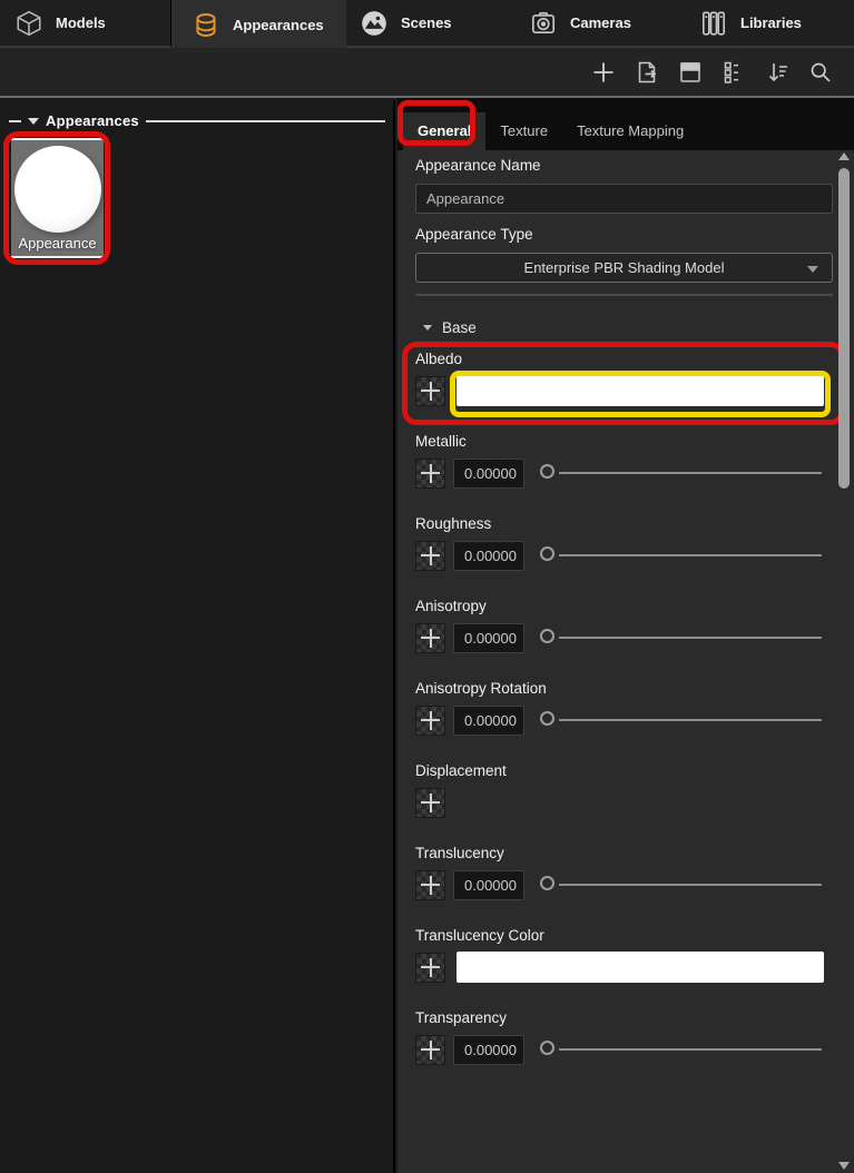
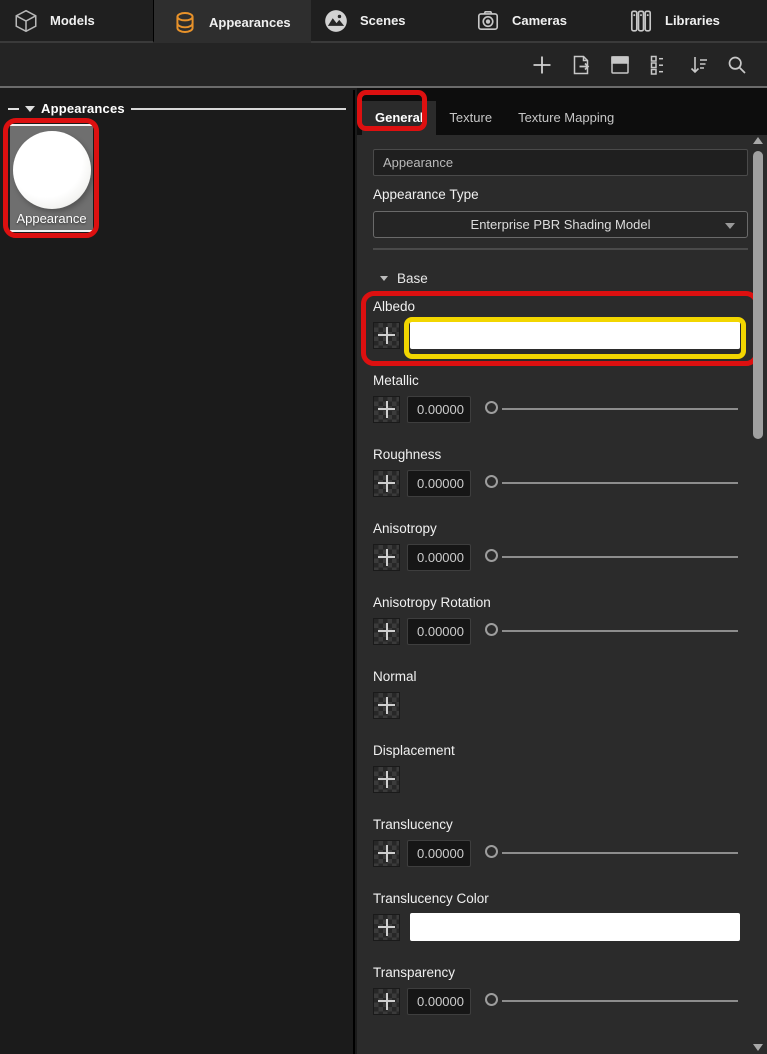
  Models
  Appearances
  Scenes
  Cameras
  Libraries
  Appearances
  Appearance
  General
  Texture
  Texture Mapping
- Appearance Name
  Appearance
  Appearance Type
  Enterprise PBR Shading Model
  Base
  Albedo
  Metallic
  0.00000
  Roughness
  0.00000
  Anisotropy
  0.00000
  Anisotropy Rotation
  0.00000
+ Normal
  Displacement
  Translucency
  0.00000
  Translucency Color
  Transparency
  0.00000
